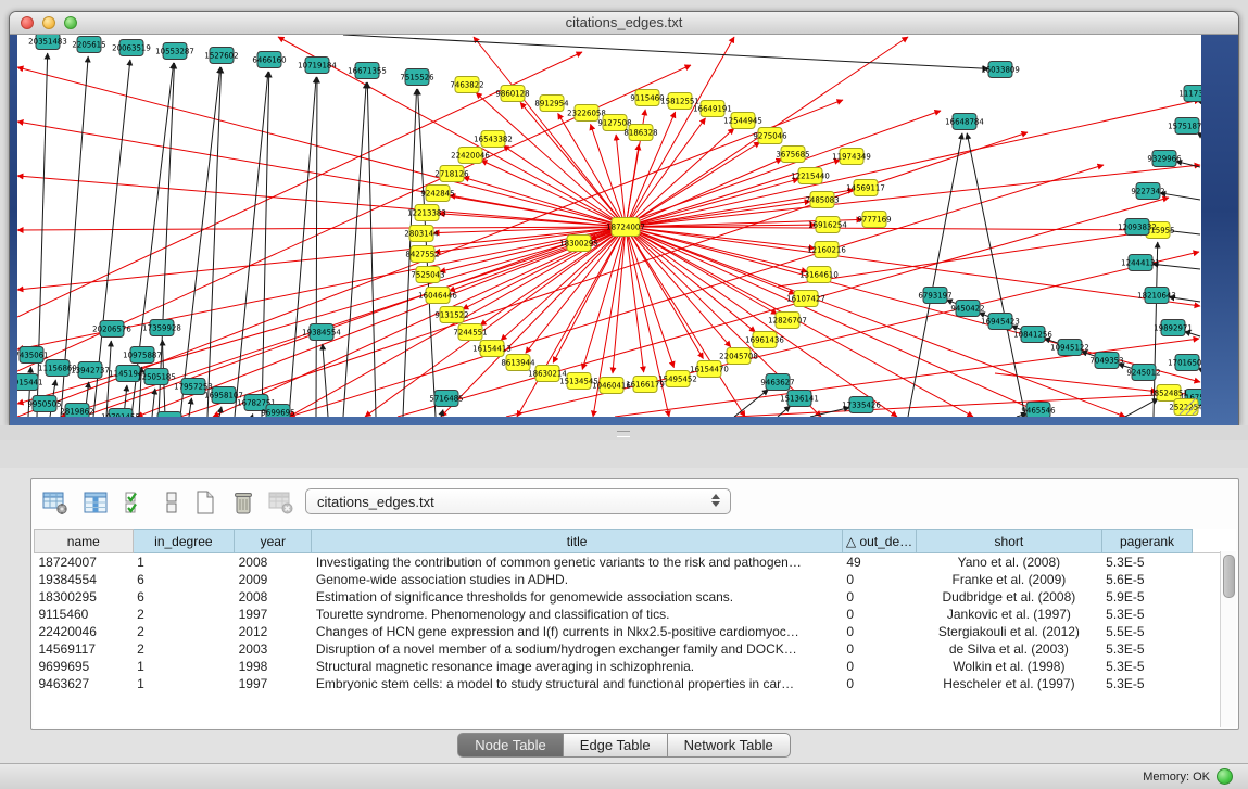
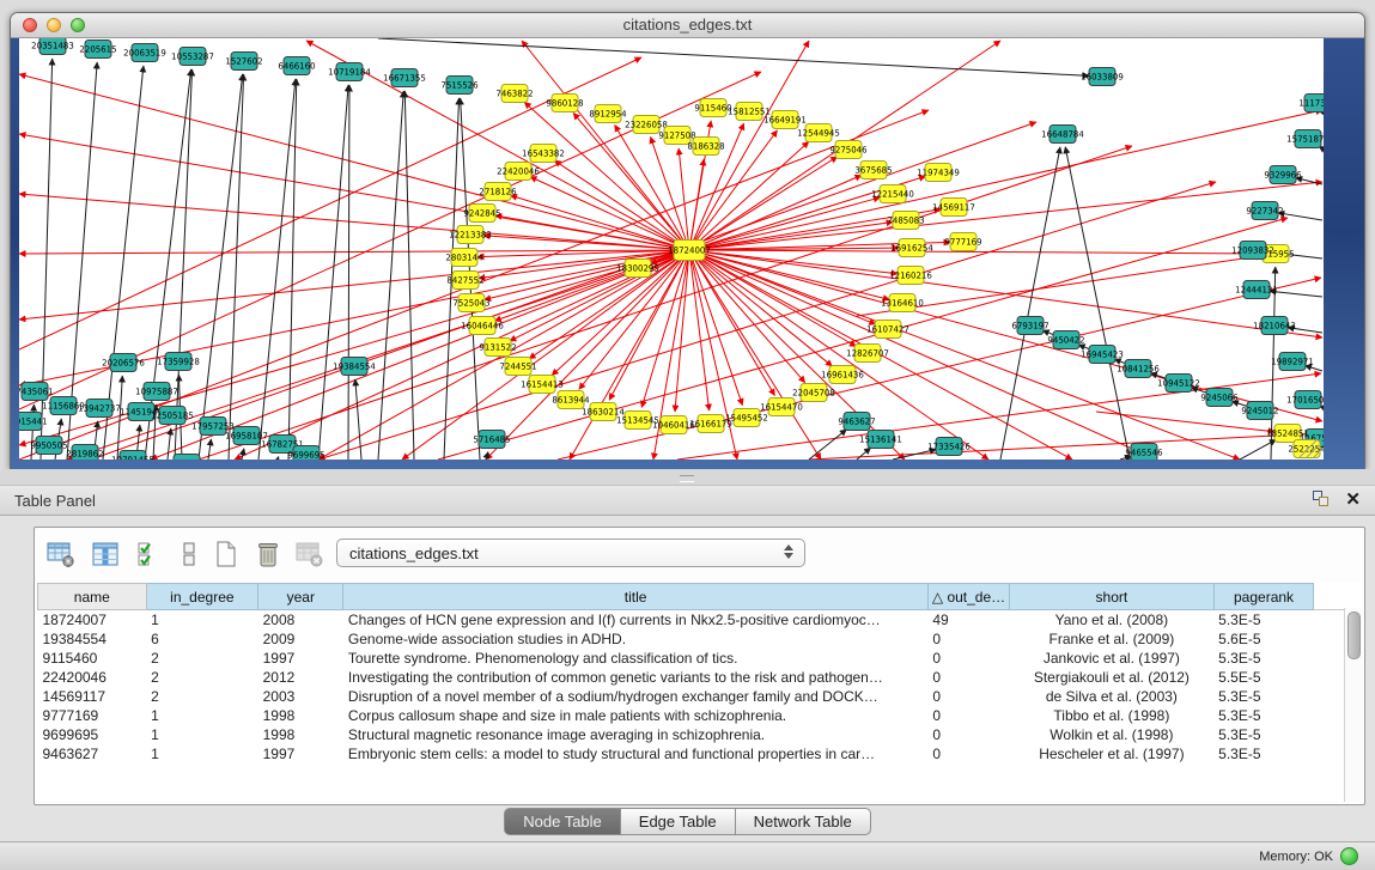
  citations_edges.txt
  18724007
  18300295
  20351483
  2205615
  20063519
  10553287
  1527602
  6466160
  10719184
  16671355
  7515526
  7463822
  9860128
  8912954
  23226058
  9127508
  8186328
  16543382
  22420046
  2718126
  9242845
  12213383
  2803144
  8427552
  7525043
  16046446
  9131522
  7244551
  16154413
  8613944
  18630214
  15134545
  10460416
  16166179
  15495452
  16154470
  22045708
  16961436
  12826707
  16107427
  13164610
  12160216
  16916254
  7485083
  12215440
  3675685
  9275046
  12544945
  16649191
  15812551
  9115460
  11974349
  14569117
  9777169
  15955
  16033809
  16648784
  11173
  1575187
  9329966
  9227342
  12093832
  12444131
  18210643
  19892971
  1701650
  6793197
  9450422
  16945423
  10841256
  10945122
- 7049353
+ 9245066
  9245012
  15136141
  17335426
  9463627
  9465546
  18524851
  252254
  20206576
  17359928
  10975887
  1145194
  12505185
  13942737
  11156869
  7435061
  915441
  17957253
  16958107
  16782751
  9950505
  2819862
  5716485
  9699695
  19384554
+ Table Panel
+ ✕
  citations_edges.txt
  name	in_degree	year	title	△ out_de…	short	pagerank
- 18724007	1	2008	Investigating the contribution of common genetic variants to the risk and pathogen…	49	Yano et al. (2008)	5.3E-5
+ 18724007	1	2008	Changes of HCN gene expression and I(f) currents in Nkx2.5-positive cardiomyoc…	49	Yano et al. (2008)	5.3E-5
  19384554	6	2009	Genome-wide association studies in ADHD.	0	Franke et al. (2009)	5.6E-5
- 18300295	6	2008	Estimation of significance thresholds for genomewide association scans.	0	Dudbridge et al. (2008)	5.9E-5
  9115460	2	1997	Tourette syndrome. Phenomenology and classification of tics.	0	Jankovic et al. (1997)	5.3E-5
- 22420046	2	2012	Changes of HCN gene expression and I(f) currents in Nkx2.5-positive cardiomyoc…	0	Stergiakouli et al. (2012)	5.5E-5
+ 22420046	2	2012	Investigating the contribution of common genetic variants to the risk and pathogen…	0	Stergiakouli et al. (2012)	5.5E-5
  14569117	2	2003	Disruption of a novel member of a sodium/hydrogen exchanger family and DOCK…	0	de Silva et al. (2003)	5.3E-5
+ 9777169	1	1998	Corpus callosum shape and size in male patients with schizophrenia.	0	Tibbo et al. (1998)	5.3E-5
  9699695	1	1998	Structural magnetic resonance image averaging in schizophrenia.	0	Wolkin et al. (1998)	5.3E-5
  9463627	1	1997	Embryonic stem cells: a model to study structural and functional properties in car…	0	Hescheler et al. (1997)	5.3E-5
  Node Table
  Edge Table
  Network Table
  Memory: OK
